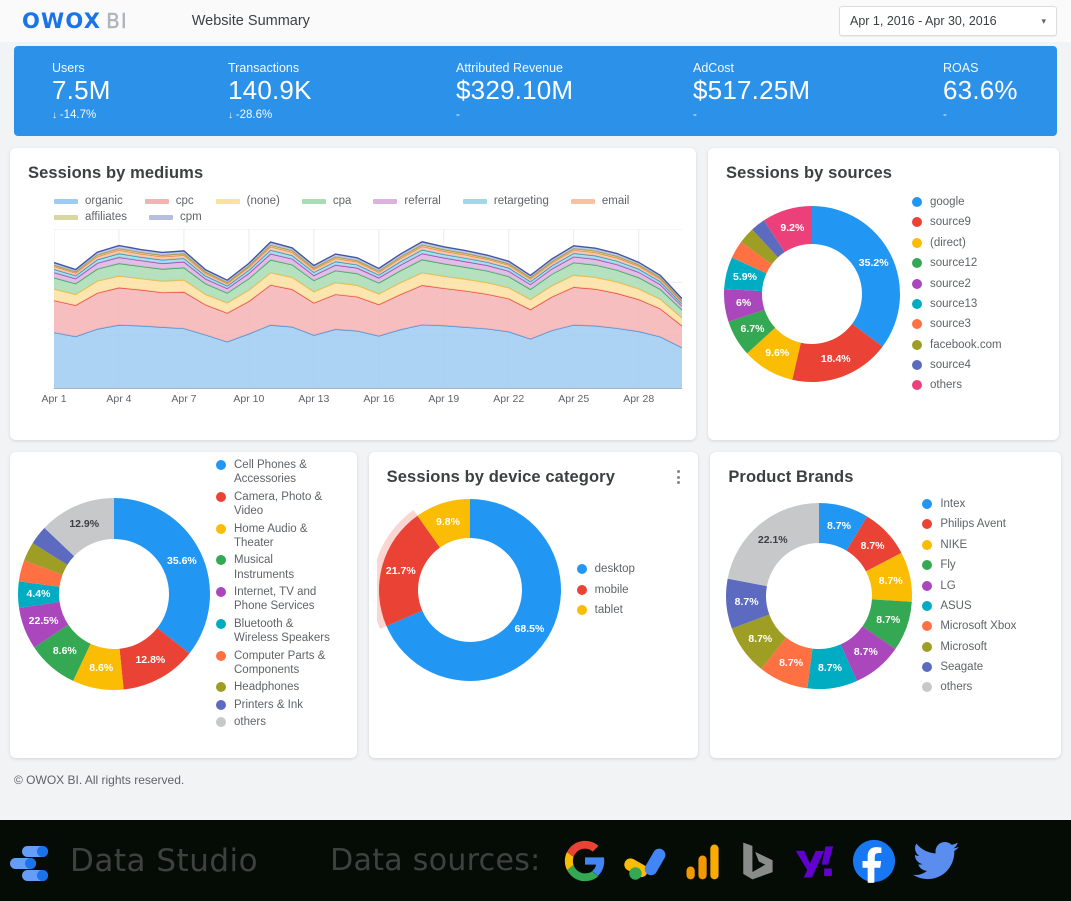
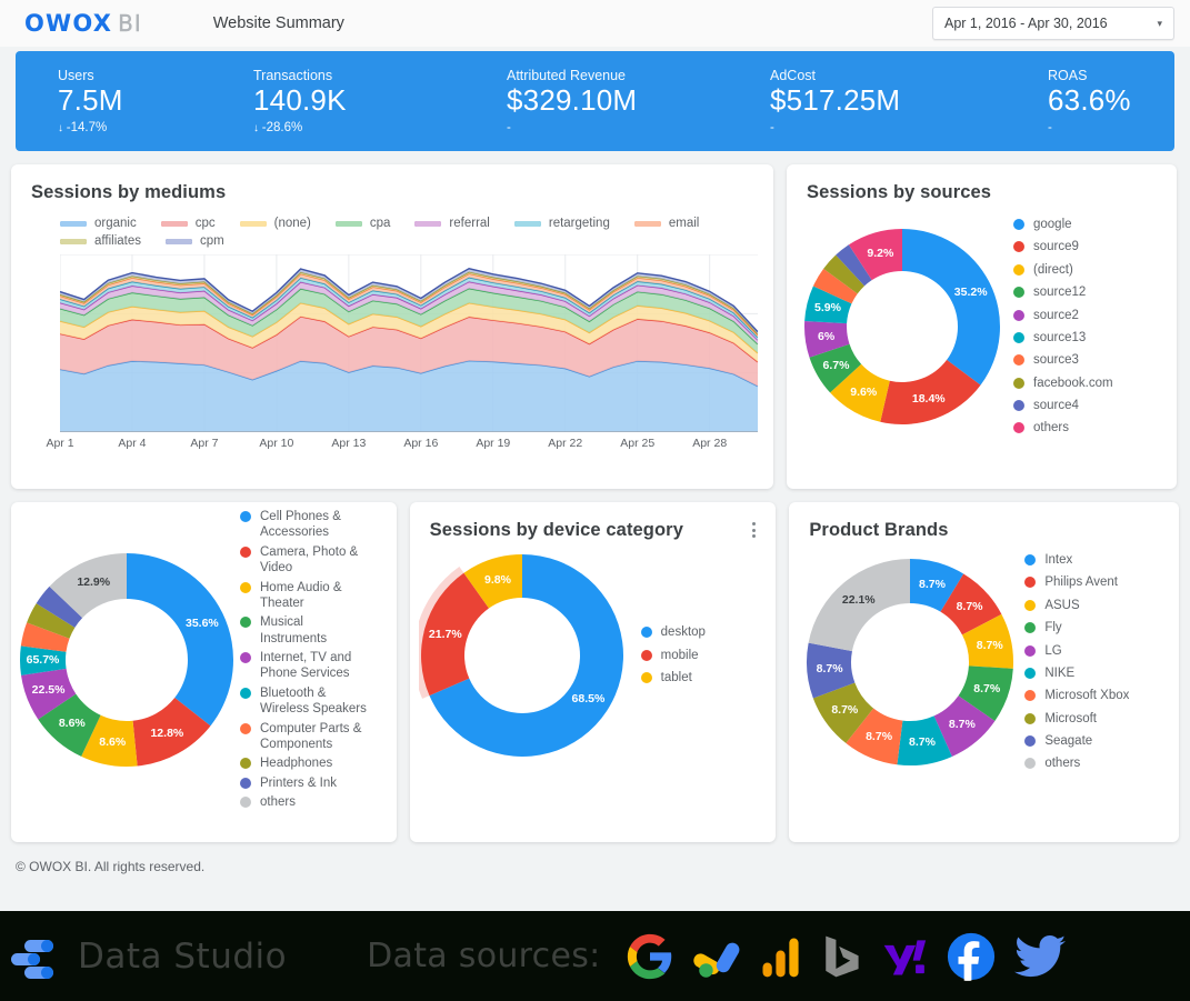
  OWOX
  BI
  Website Summary
  Apr 1, 2016 - Apr 30, 2016
  ▾
  Users
  7.5M
  ↓ -14.7%
  Transactions
  140.9K
  ↓ -28.6%
  Attributed Revenue
  $329.10M
  -
  AdCost
  $517.25M
  -
  ROAS
  63.6%
  -
  Sessions by mediums
  organic
  cpc
  (none)
  cpa
  referral
  retargeting
  email
  affiliates
  cpm
  Apr 1
  Apr 4
  Apr 7
  Apr 10
  Apr 13
  Apr 16
  Apr 19
  Apr 22
  Apr 25
  Apr 28
  Sessions by sources
  35.2%
  18.4%
  9.6%
  6.7%
  6%
  5.9%
  9.2%
  google
  source9
  (direct)
  source12
  source2
  source13
  source3
  facebook.com
  source4
  others
  35.6%
  12.8%
  8.6%
  8.6%
  22.5%
- 4.4%
+ 65.7%
  12.9%
  Cell Phones & Accessories
  Camera, Photo & Video
  Home Audio & Theater
  Musical Instruments
  Internet, TV and Phone Services
  Bluetooth & Wireless Speakers
  Computer Parts & Components
  Headphones
  Printers & Ink
  others
  Sessions by device category
  68.5%
  21.7%
  9.8%
  desktop
  mobile
  tablet
  Product Brands
  8.7%
  8.7%
  8.7%
  8.7%
  8.7%
  8.7%
  8.7%
  8.7%
  8.7%
  22.1%
  Intex
  Philips Avent
- NIKE
+ ASUS
  Fly
  LG
- ASUS
+ NIKE
  Microsoft Xbox
  Microsoft
  Seagate
  others
  © OWOX BI. All rights reserved.
  Data Studio
  Data sources:
